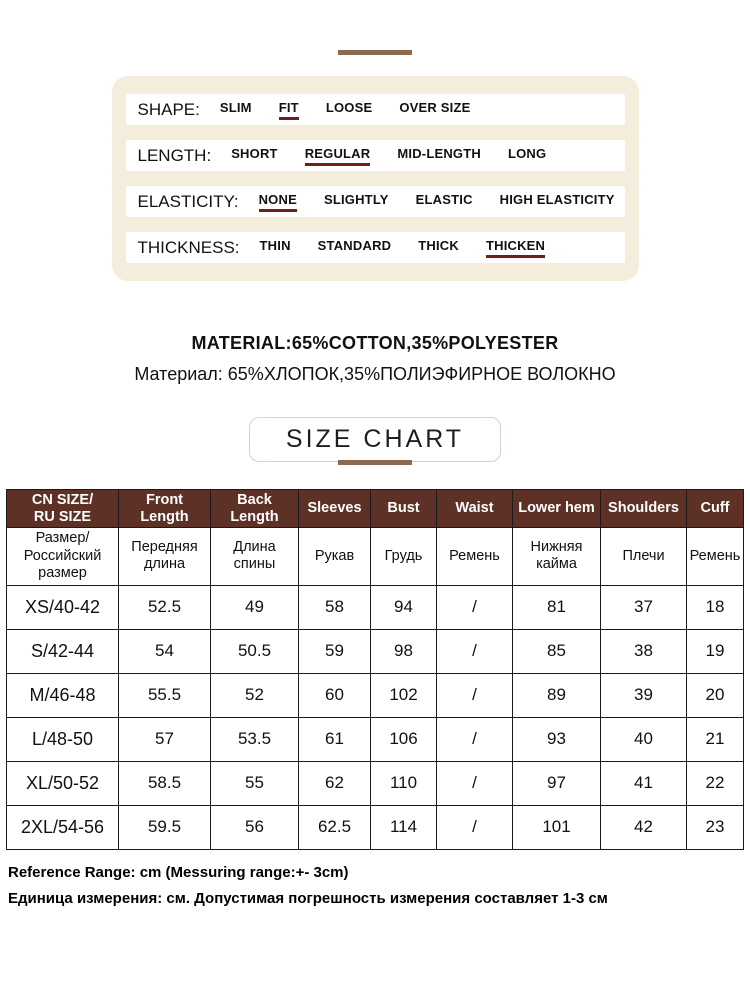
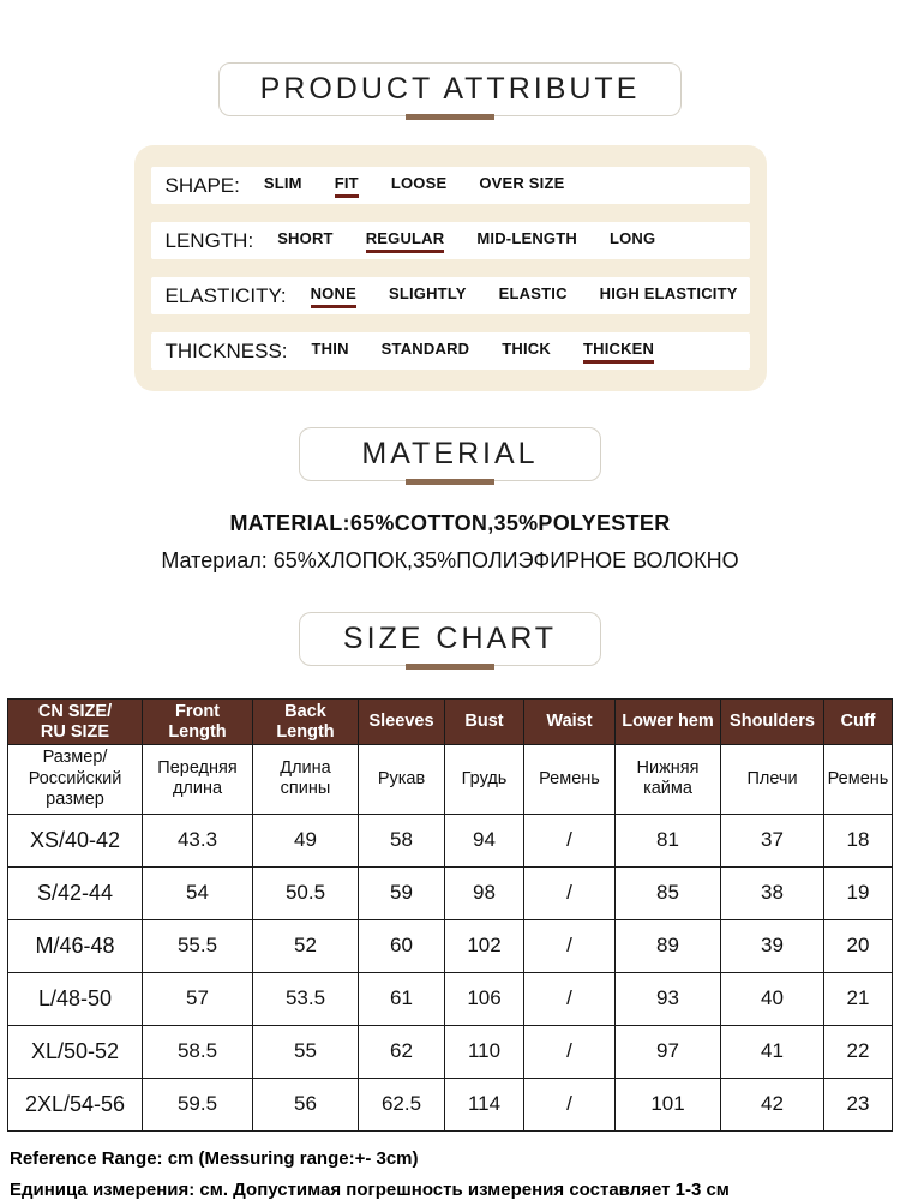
+ PRODUCT ATTRIBUTE
  SHAPE:
  SLIM
  FIT
  LOOSE
  OVER SIZE
  LENGTH:
  SHORT
  REGULAR
  MID-LENGTH
  LONG
  ELASTICITY:
  NONE
  SLIGHTLY
  ELASTIC
  HIGH ELASTICITY
  THICKNESS:
  THIN
  STANDARD
  THICK
  THICKEN
+ MATERIAL
  MATERIAL:65%COTTON,35%POLYESTER
  Материал: 65%ХЛОПОК,35%ПОЛИЭФИРНОЕ ВОЛОКНО
  SIZE CHART
  CN SIZE/ RU SIZE	Front Length	Back Length	Sleeves	Bust	Waist	Lower hem	Shoulders	Cuff
  Размер/ Российский размер	Передняя длина	Длина спины	Рукав	Грудь	Ремень	Нижняя кайма	Плечи	Ремень
- XS/40-42	52.5	49	58	94	/	81	37	18
+ XS/40-42	43.3	49	58	94	/	81	37	18
  S/42-44	54	50.5	59	98	/	85	38	19
  M/46-48	55.5	52	60	102	/	89	39	20
  L/48-50	57	53.5	61	106	/	93	40	21
  XL/50-52	58.5	55	62	110	/	97	41	22
  2XL/54-56	59.5	56	62.5	114	/	101	42	23
  Reference Range: cm (Messuring range:+- 3cm)
  Единица измерения: см. Допустимая погрешность измерения составляет 1-3 см
